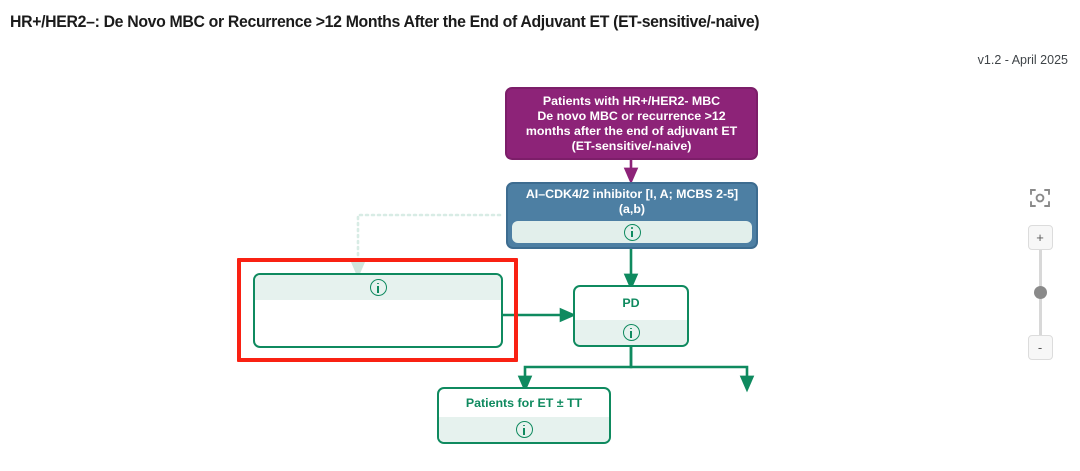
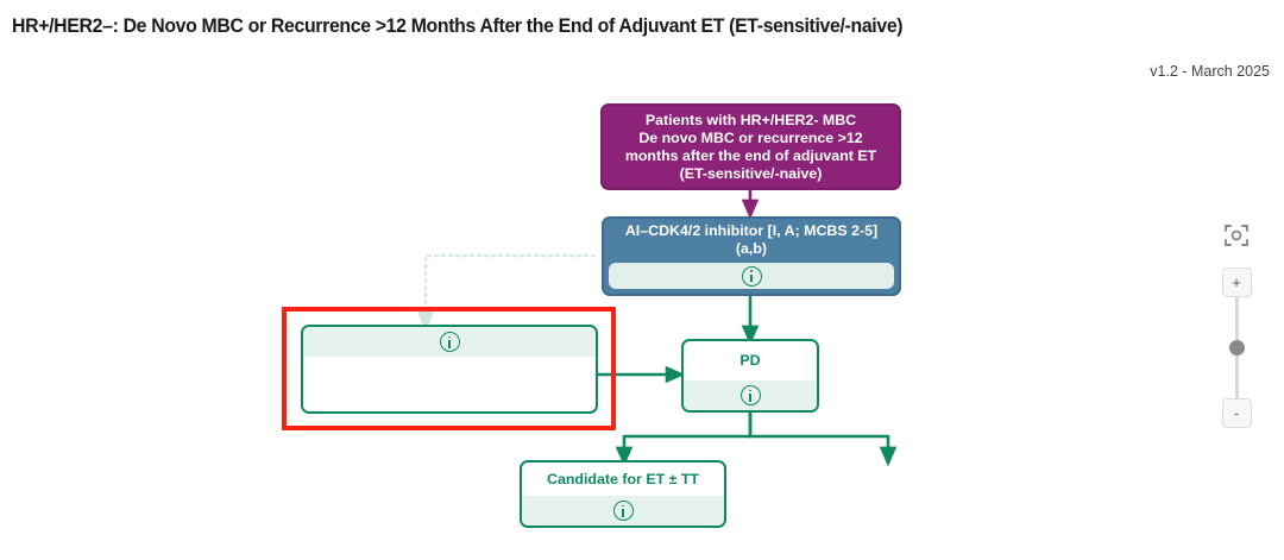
  HR+/HER2–: De Novo MBC or Recurrence >12 Months After the End of Adjuvant ET (ET-sensitive/-naive)
- v1.2 - April 2025
+ v1.2 - March 2025
  Patients with HR+/HER2- MBC
  De novo MBC or recurrence >12
  months after the end of adjuvant ET
  (ET-sensitive/-naive)
  AI–CDK4/2 inhibitor [I, A; MCBS 2-5]
  (a,b)
  PD
- Patients for ET ± TT
+ Candidate for ET ± TT
  +
  -
